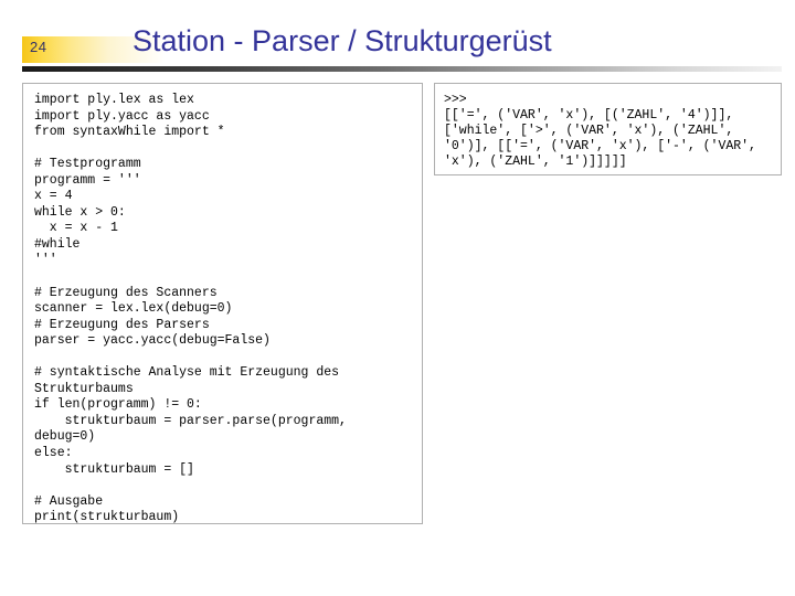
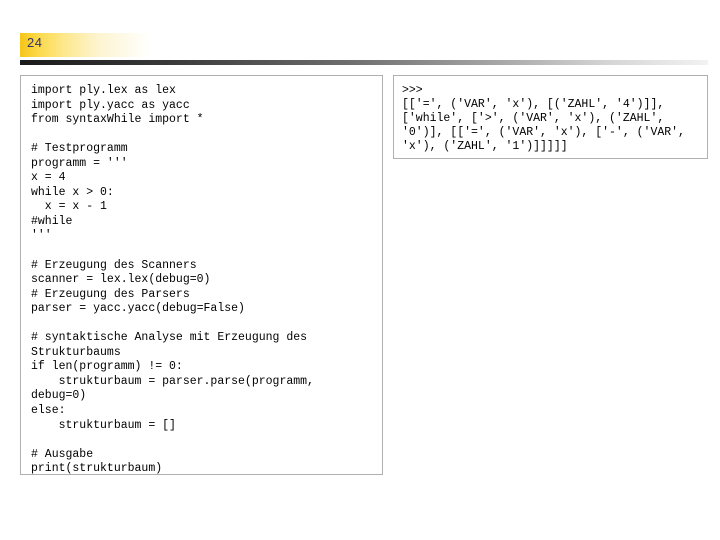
  24
- Station - Parser / Strukturgerüst
  import ply.lex as lex
  import ply.yacc as yacc
  from syntaxWhile import *
  # Testprogramm
  programm = '''
  x = 4
  while x > 0:
  x = x - 1
  #while
  '''
  # Erzeugung des Scanners
  scanner = lex.lex(debug=0)
  # Erzeugung des Parsers
  parser = yacc.yacc(debug=False)
  # syntaktische Analyse mit Erzeugung des
  Strukturbaums
  if len(programm) != 0:
  strukturbaum = parser.parse(programm,
  debug=0)
  else:
  strukturbaum = []
  # Ausgabe
  print(strukturbaum)
  >>>
  [['=', ('VAR', 'x'), [('ZAHL', '4')]],
  ['while', ['>', ('VAR', 'x'), ('ZAHL',
  '0')], [['=', ('VAR', 'x'), ['-', ('VAR',
  'x'), ('ZAHL', '1')]]]]]
